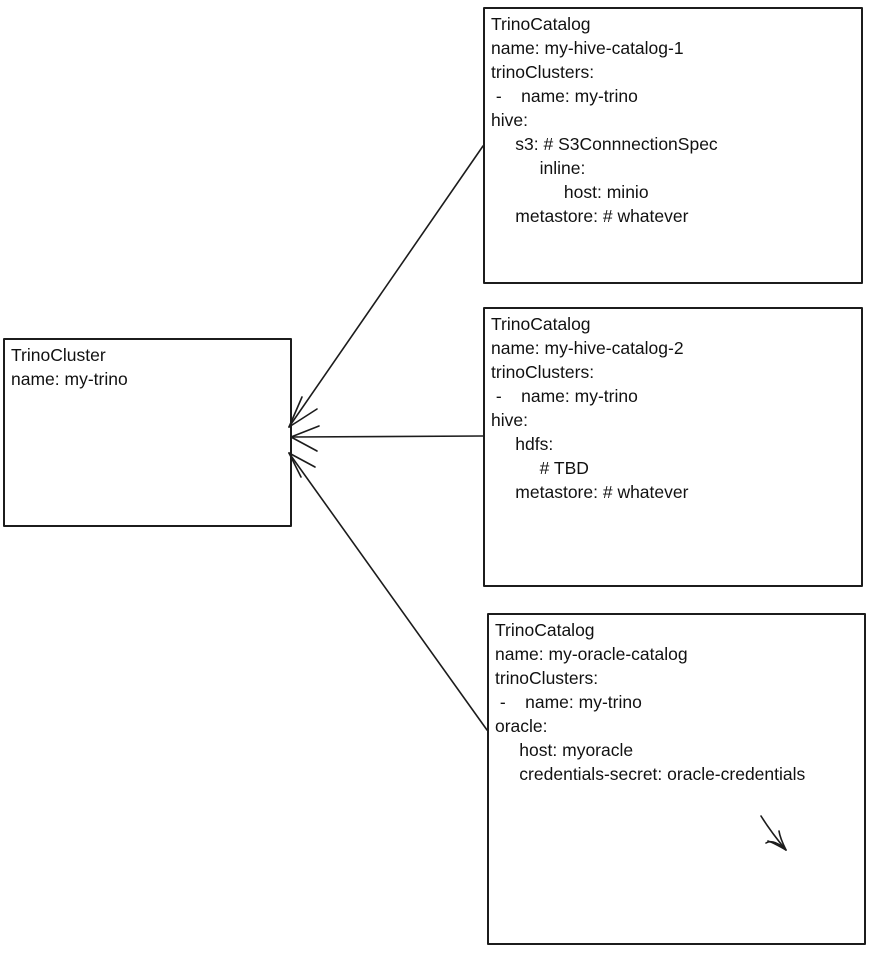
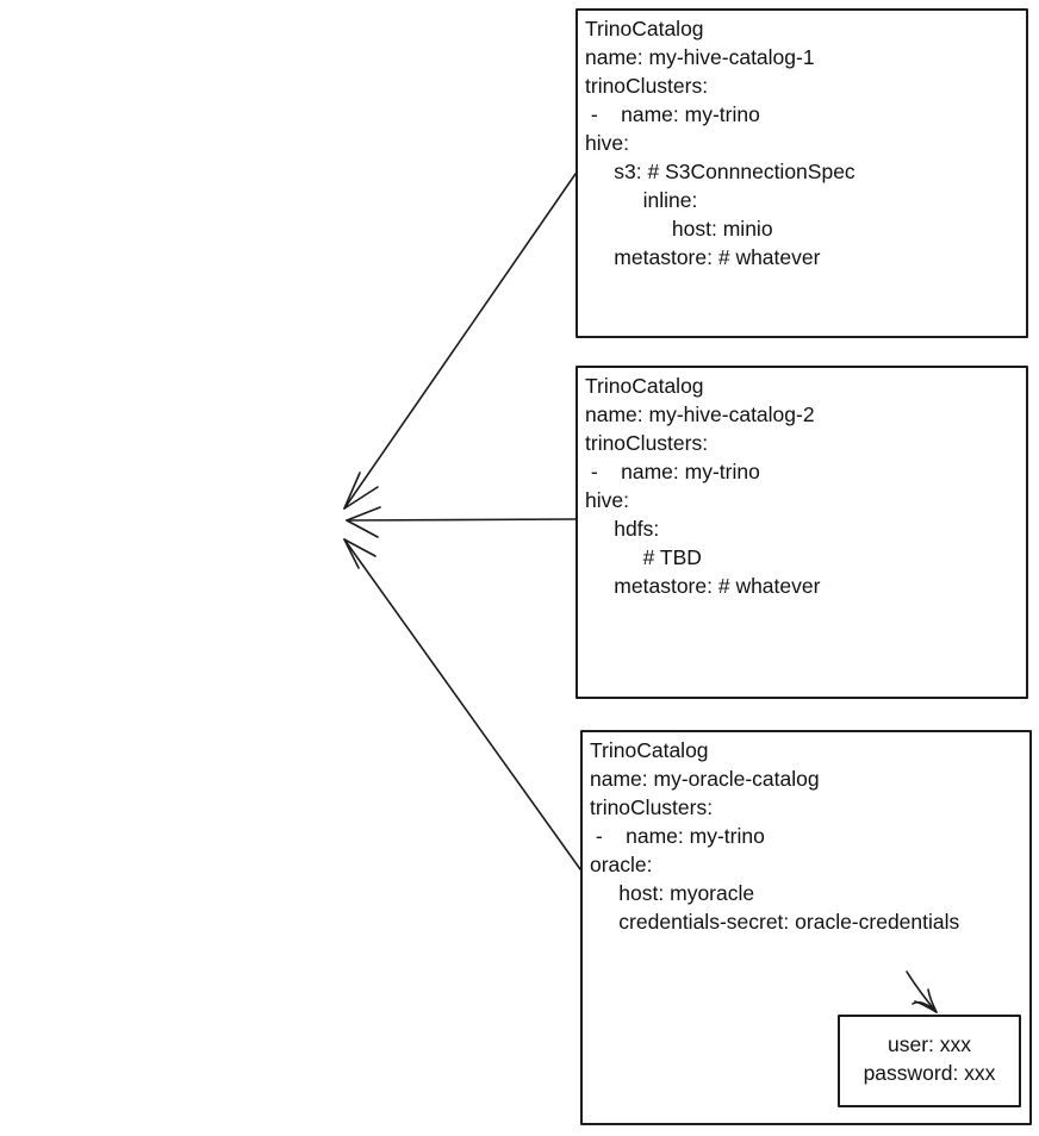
- TrinoCluster
- name: my-trino
  TrinoCatalog
  name: my-hive-catalog-1
  trinoClusters:
  - name: my-trino
  hive:
  s3: # S3ConnnectionSpec
  inline:
  host: minio
  metastore: # whatever
  TrinoCatalog
  name: my-hive-catalog-2
  trinoClusters:
  - name: my-trino
  hive:
  hdfs:
  # TBD
  metastore: # whatever
  TrinoCatalog
  name: my-oracle-catalog
  trinoClusters:
  - name: my-trino
  oracle:
  host: myoracle
  credentials-secret: oracle-credentials
+ user: xxx
+ password: xxx
